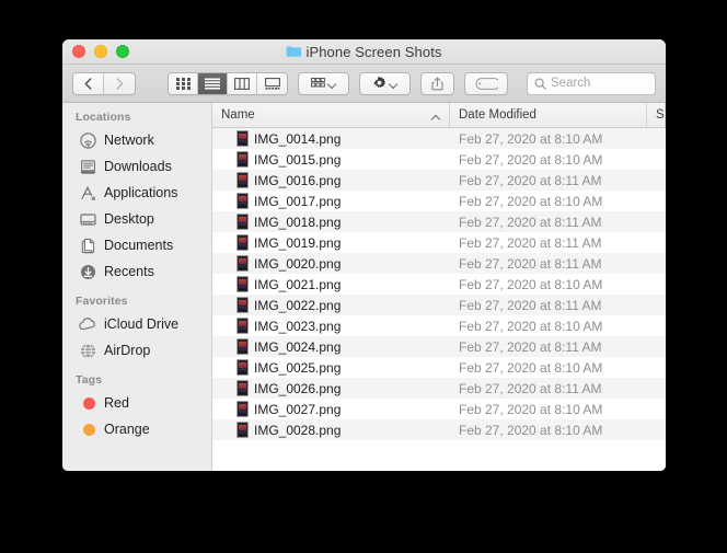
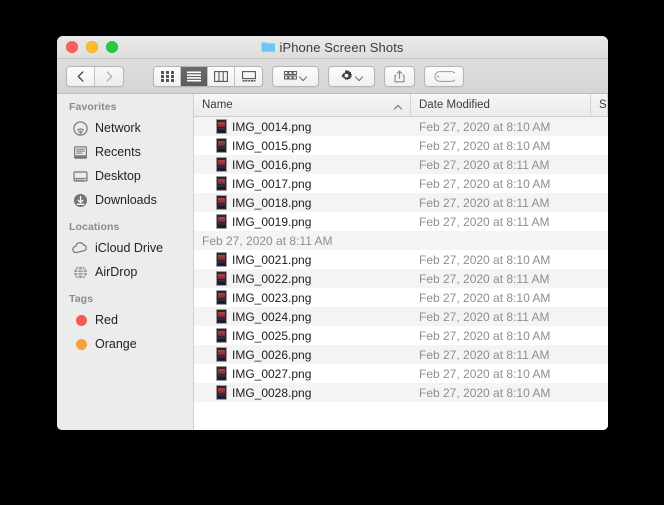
  iPhone Screen Shots
- Search
- Locations
+ Favorites
  Network
- Downloads
+ Recents
- Applications
  Desktop
- Documents
- Recents
+ Downloads
- Favorites
+ Locations
  iCloud Drive
  AirDrop
  Tags
  Red
  Orange
  Name
  Date Modified
  S
  IMG_0014.png
  Feb 27, 2020 at 8:10 AM
  IMG_0015.png
  Feb 27, 2020 at 8:10 AM
  IMG_0016.png
  Feb 27, 2020 at 8:11 AM
  IMG_0017.png
  Feb 27, 2020 at 8:10 AM
  IMG_0018.png
  Feb 27, 2020 at 8:11 AM
  IMG_0019.png
  Feb 27, 2020 at 8:11 AM
- IMG_0020.png
  Feb 27, 2020 at 8:11 AM
  IMG_0021.png
  Feb 27, 2020 at 8:10 AM
  IMG_0022.png
  Feb 27, 2020 at 8:11 AM
  IMG_0023.png
  Feb 27, 2020 at 8:10 AM
  IMG_0024.png
  Feb 27, 2020 at 8:11 AM
  IMG_0025.png
  Feb 27, 2020 at 8:10 AM
  IMG_0026.png
  Feb 27, 2020 at 8:11 AM
  IMG_0027.png
  Feb 27, 2020 at 8:10 AM
  IMG_0028.png
  Feb 27, 2020 at 8:10 AM
